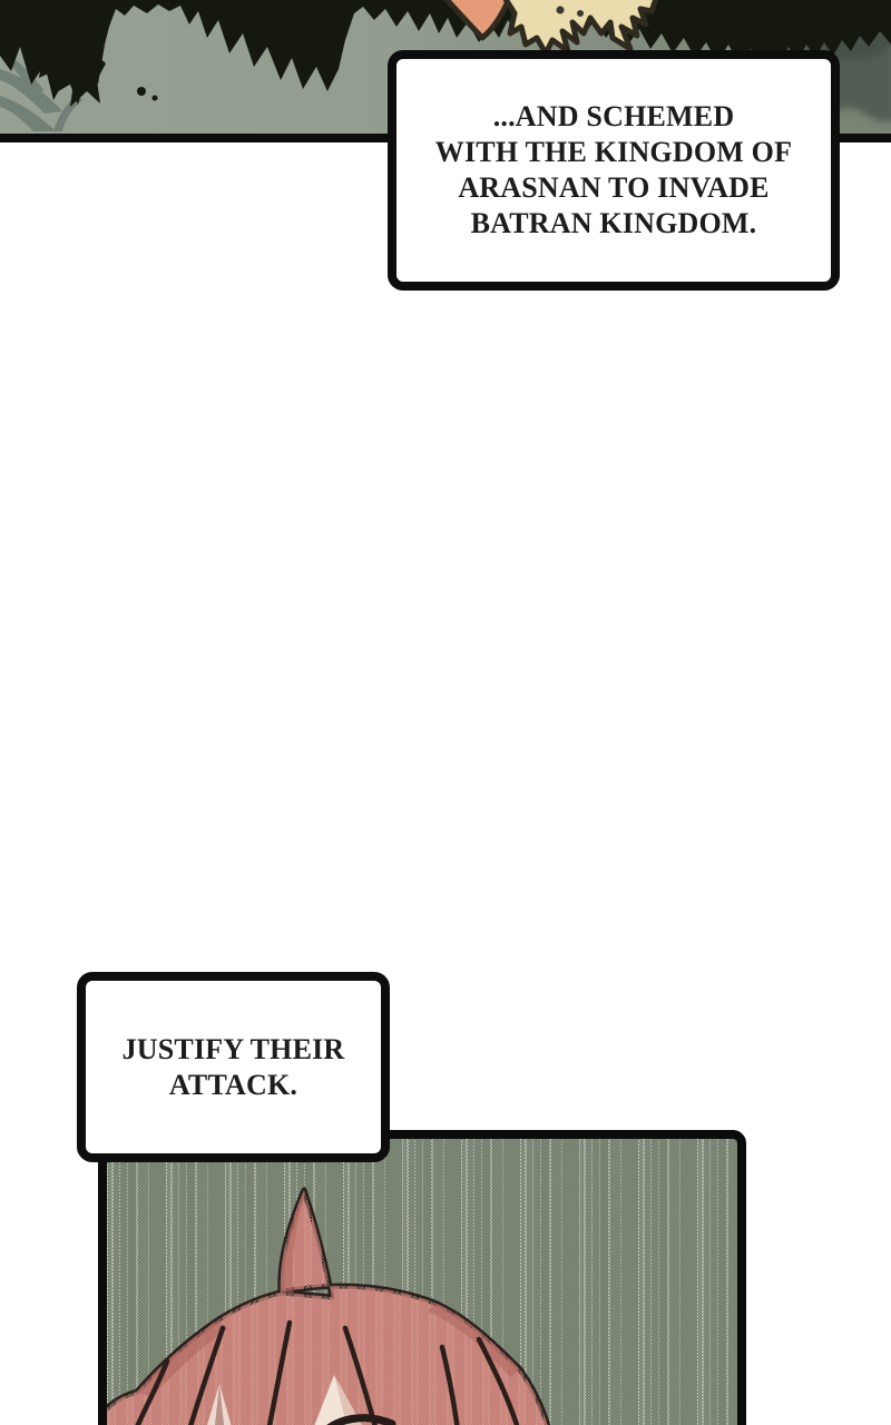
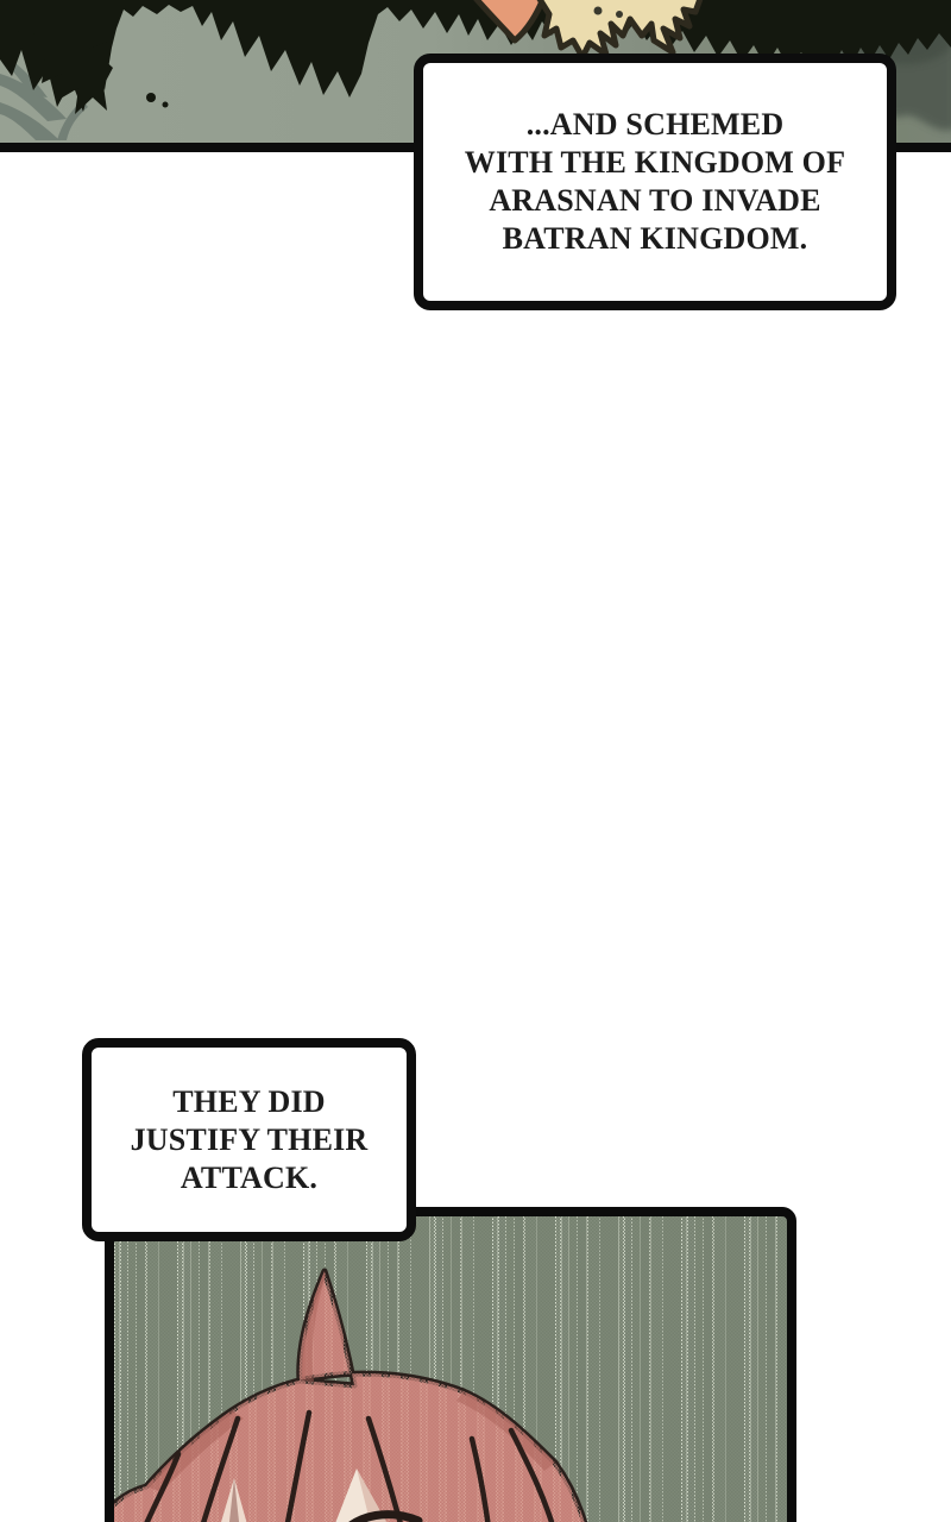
  ...AND SCHEMED
  WITH THE KINGDOM OF
  ARASNAN TO INVADE
  BATRAN KINGDOM.
+ THEY DID
  JUSTIFY THEIR
  ATTACK.
